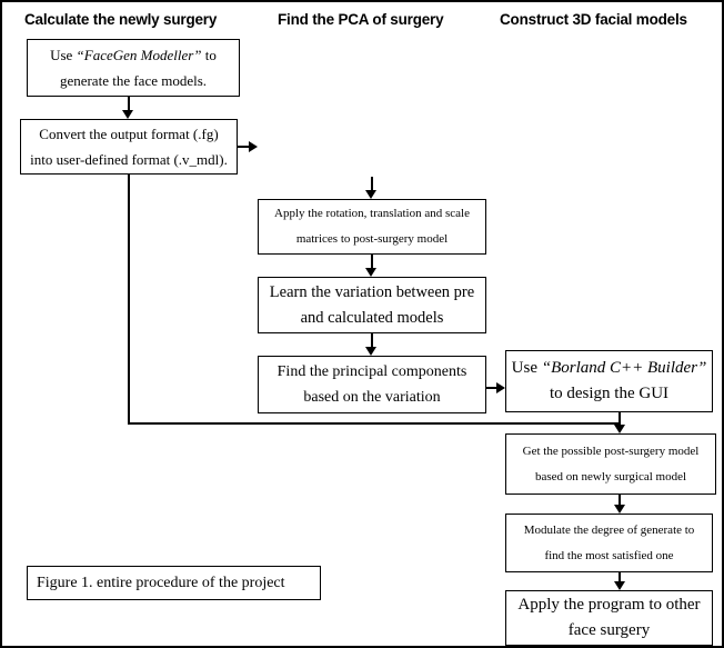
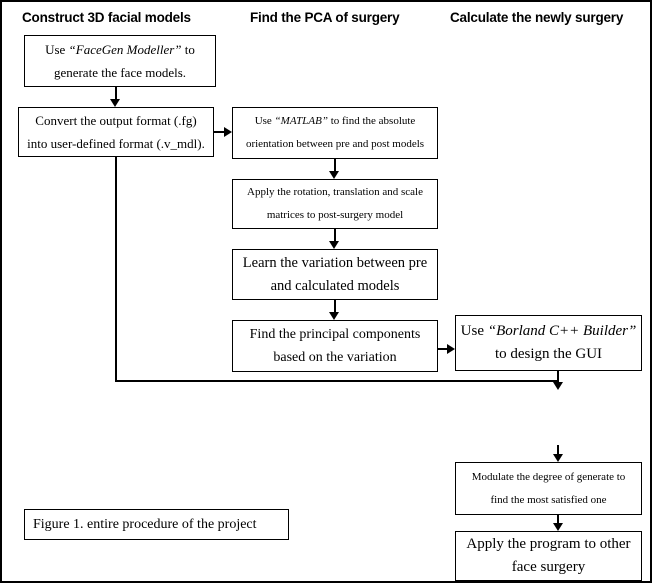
- Calculate the newly surgery
+ Construct 3D facial models
  Find the PCA of surgery
- Construct 3D facial models
+ Calculate the newly surgery
  Use “FaceGen Modeller” to
  generate the face models.
  Convert the output format (.fg)
  into user-defined format (.v_mdl).
+ Use “MATLAB” to find the absolute
+ orientation between pre and post models
  Apply the rotation, translation and scale
  matrices to post-surgery model
  Learn the variation between pre
  and calculated models
  Find the principal components
  based on the variation
  Use “Borland C++ Builder”
  to design the GUI
- Get the possible post-surgery model
- based on newly surgical model
  Modulate the degree of generate to
  find the most satisfied one
  Apply the program to other
  face surgery
  Figure 1. entire procedure of the project
